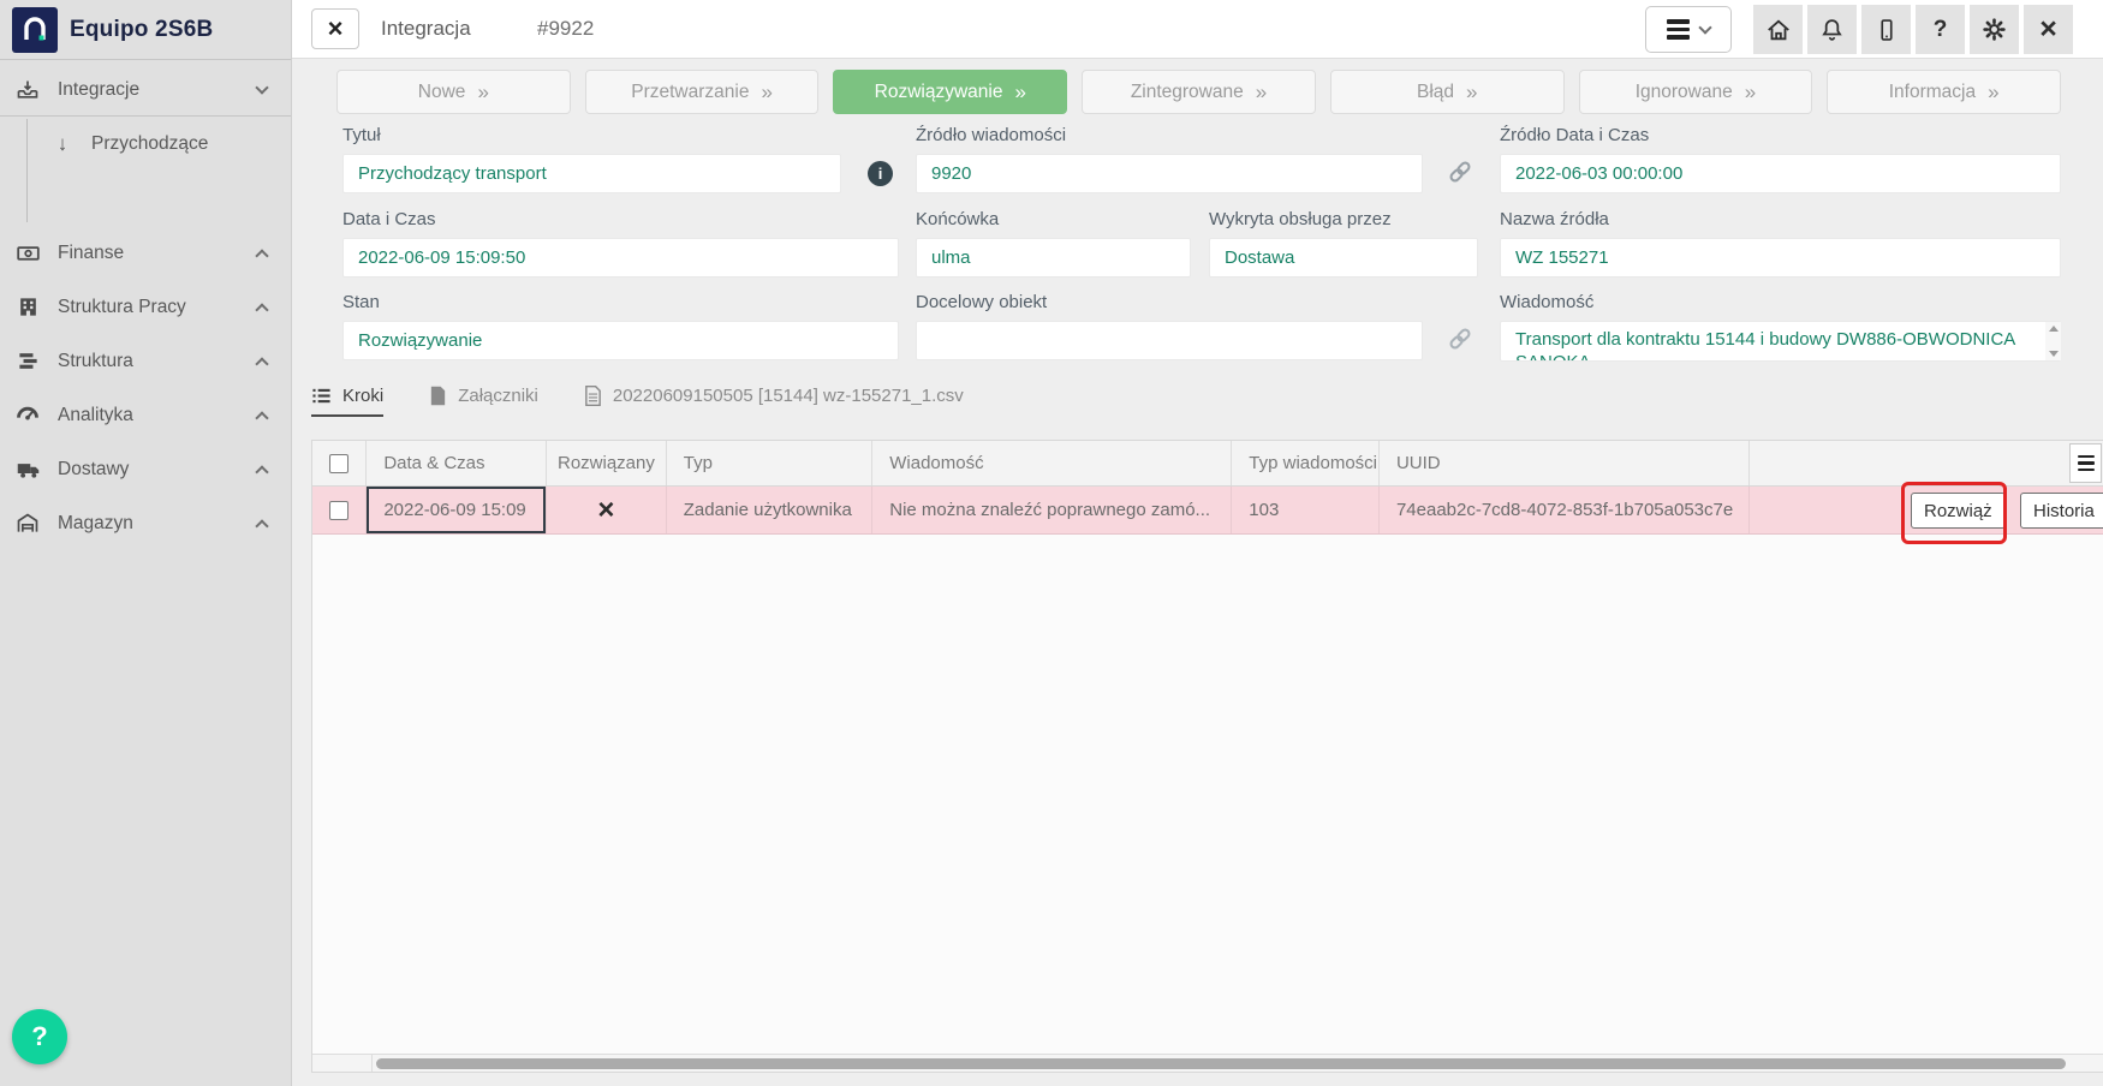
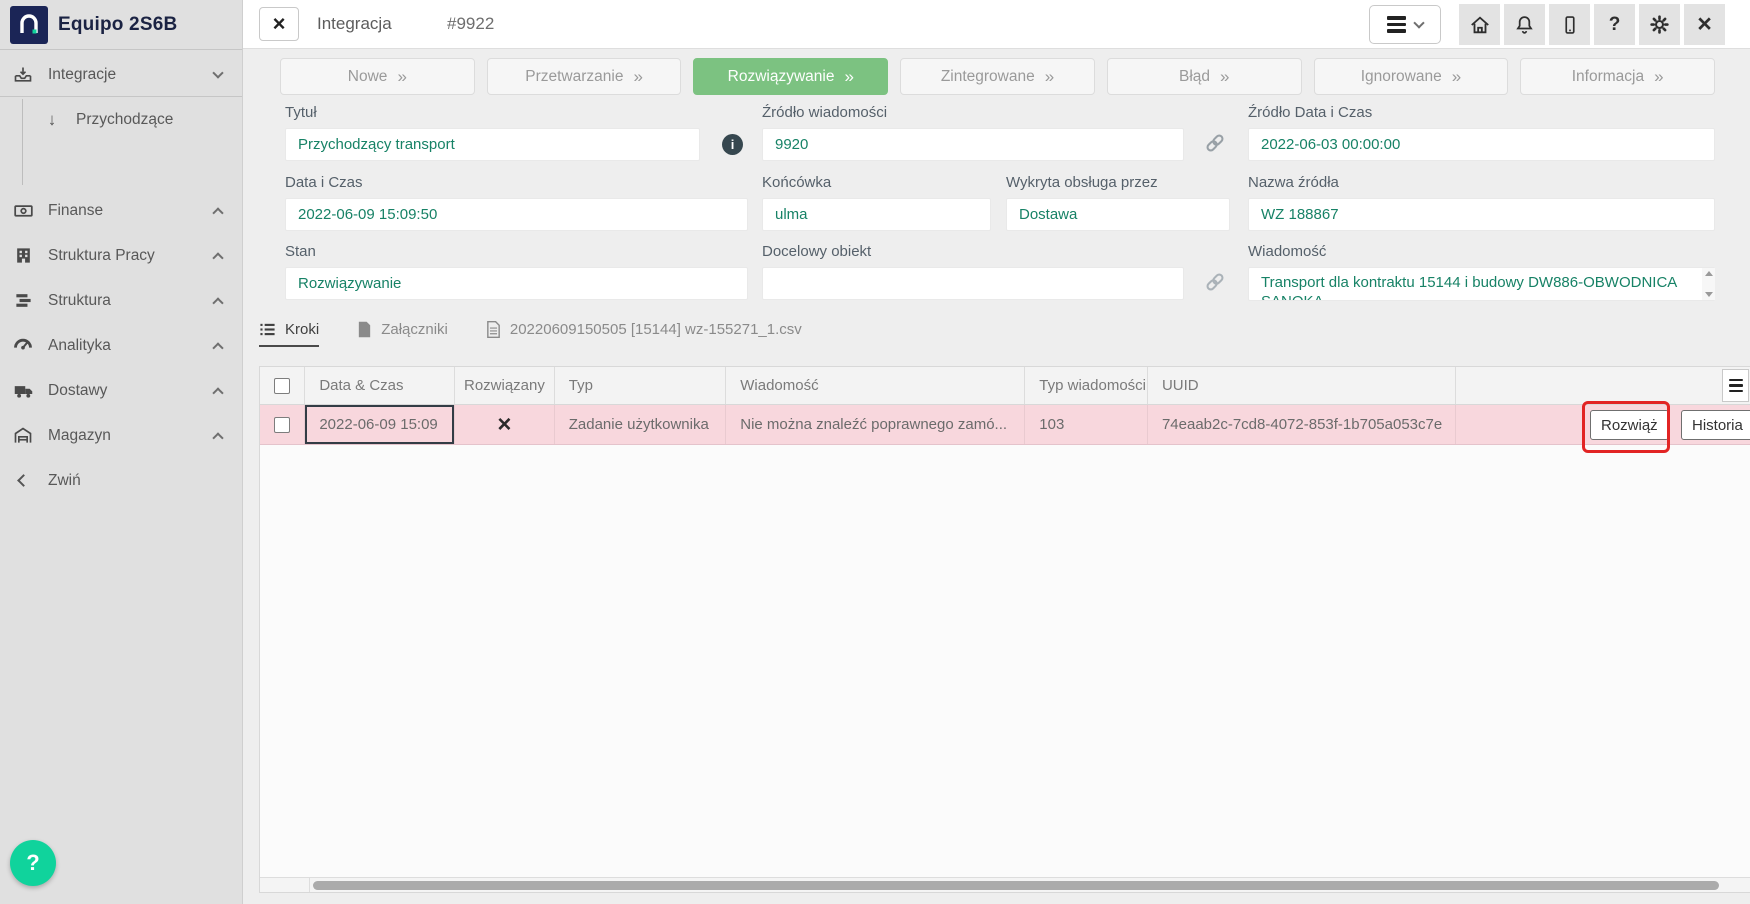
  Equipo 2S6B
  Integracje
  ↓
  Przychodzące
  Finanse
  Struktura Pracy
  Struktura
  Analityka
  Dostawy
  Magazyn
+ Zwiń
  ?
  ×
  Integracja
  #9922
  ?
  ×
  Nowe
  »
  Przetwarzanie
  »
  Rozwiązywanie
  »
  Zintegrowane
  »
  Błąd
  »
  Ignorowane
  »
  Informacja
  »
  Tytuł
  Przychodzący transport
  i
  Źródło wiadomości
  9920
  Źródło Data i Czas
  2022-06-03 00:00:00
  Data i Czas
  2022-06-09 15:09:50
  Końcówka
  ulma
  Wykryta obsługa przez
  Dostawa
  Nazwa źródła
- WZ 155271
+ WZ 188867
  Stan
  Rozwiązywanie
  Docelowy obiekt
  Wiadomość
  Transport dla kontraktu 15144 i budowy DW886-OBWODNICA
  Kroki
  Załączniki
  20220609150505 [15144] wz-155271_1.csv
  Data & Czas
  Rozwiązany
  Typ
  Wiadomość
  Typ wiadomości
  UUID
  2022-06-09 15:09
  ×
  Zadanie użytkownika
  Nie można znaleźć poprawnego zamó...
  103
  74eaab2c-7cd8-4072-853f-1b705a053c7e
  Rozwiąż
  Historia
